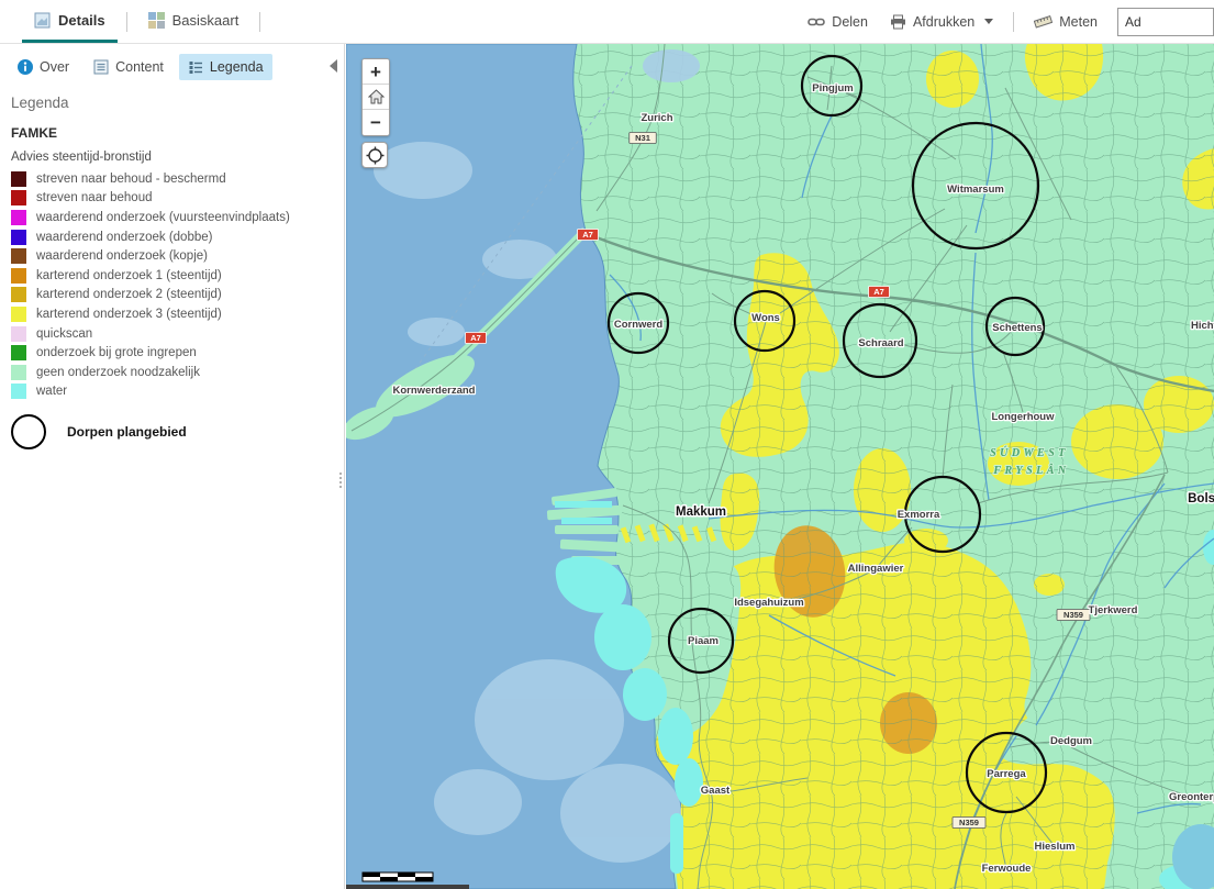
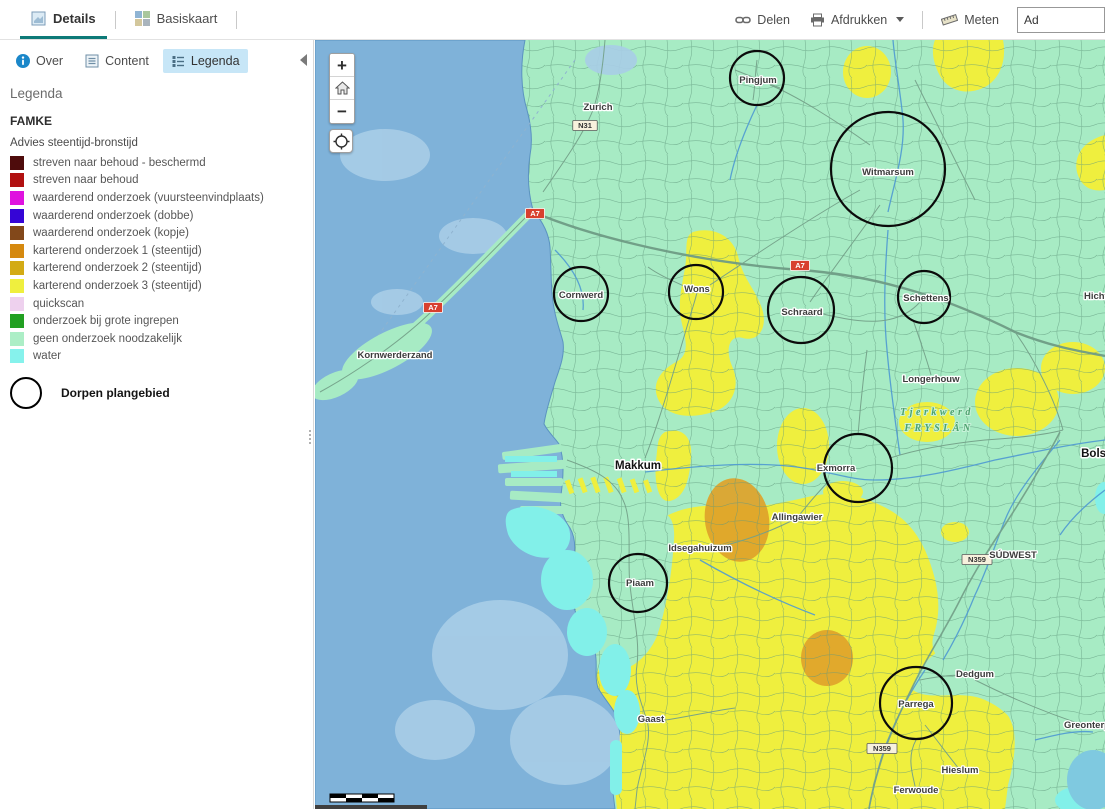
  Details
  Basiskaart
  Delen
  Afdrukken
  Meten
  Ad
  Over
  Content
  Legenda
  Legenda
  FAMKE
  Advies steentijd-bronstijd
  streven naar behoud - beschermd
  streven naar behoud
  waarderend onderzoek (vuursteenvindplaats)
  waarderend onderzoek (dobbe)
  waarderend onderzoek (kopje)
  karterend onderzoek 1 (steentijd)
  karterend onderzoek 2 (steentijd)
  karterend onderzoek 3 (steentijd)
  quickscan
  onderzoek bij grote ingrepen
  geen onderzoek noodzakelijk
  water
  Dorpen plangebied
  N31
  A7
  A7
  A7
  N359
  N359
  Zurich
  Kornwerderzand
  Pingjum
  Witmarsum
  Cornwerd
  Wons
  Schraard
  Schettens
  Longerhouw
- SÚDWEST
+ Tjerkwerd
  FRYSLÂN
  Makkum
  Exmorra
  Allingawier
  Idsegahuizum
  Piaam
- Tjerkwerd
+ SÚDWEST
  Gaast
  Dedgum
  Parrega
  Hieslum
  Greonter
  Ferwoude
  +
  −
